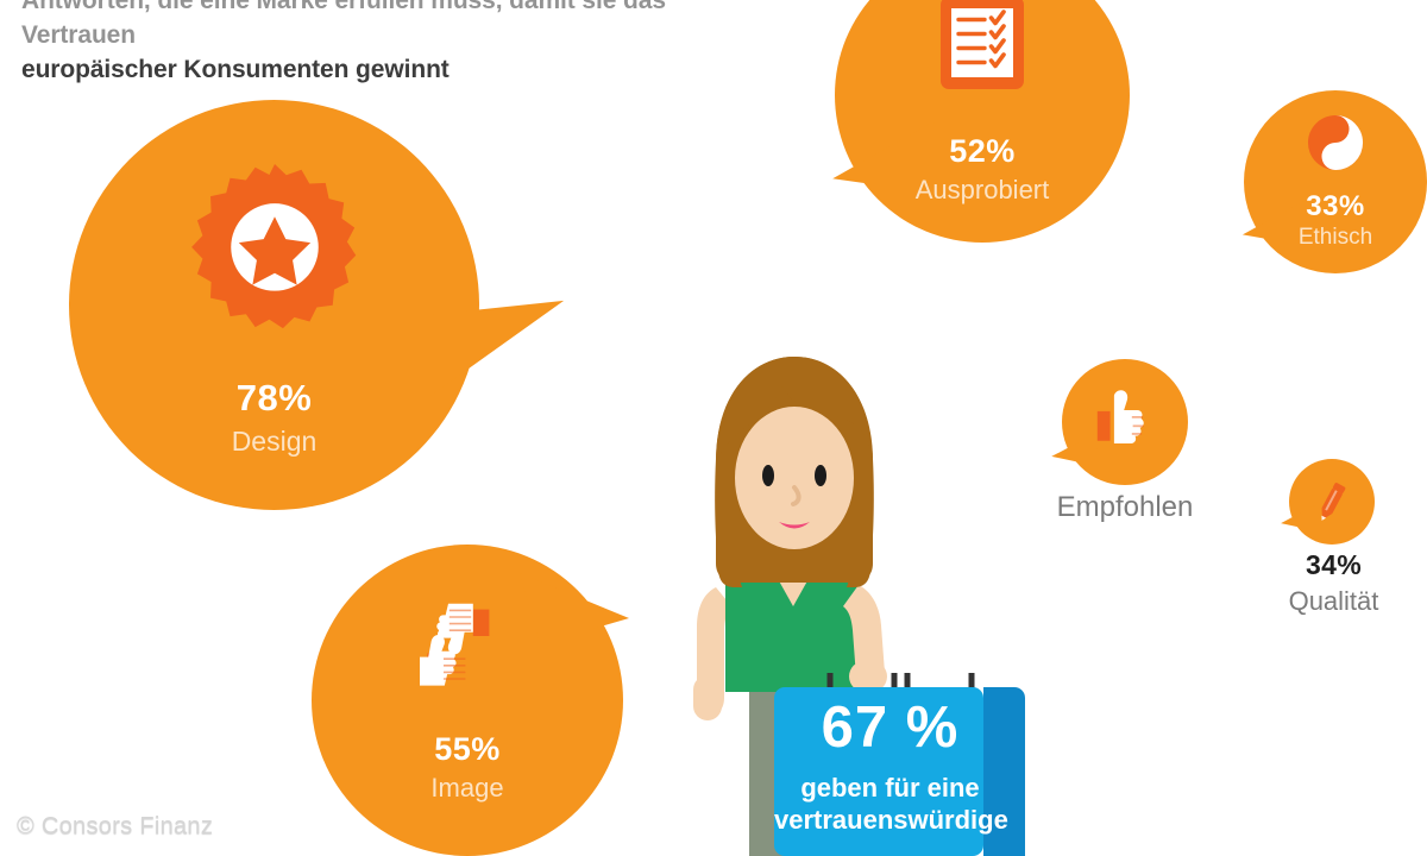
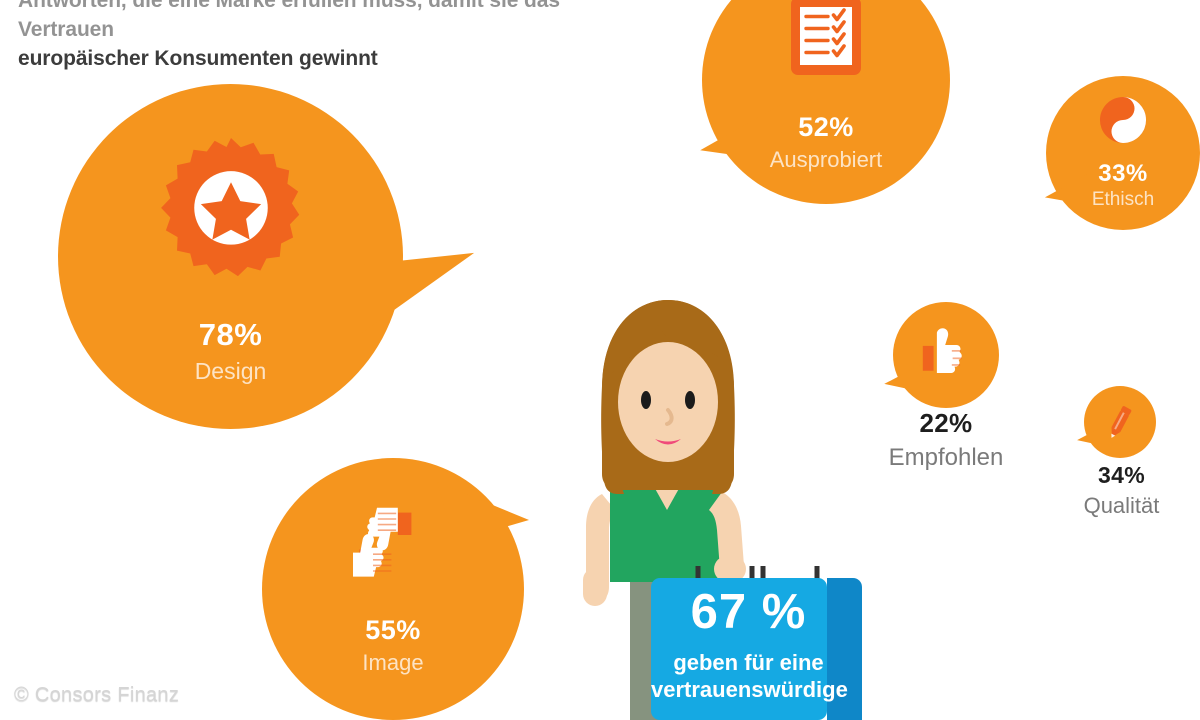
  Antworten, die eine Marke erfüllen muss, damit sie das Vertrauen
  europäischer Konsumenten gewinnt
  78%
  Design
  52%
  Ausprobiert
  33%
  Ethisch
  55%
  Image
+ 22%
  Empfohlen
  34%
  Qualität
  67 %
  geben für eine
  vertrauenswürdige
  © Consors Finanz
